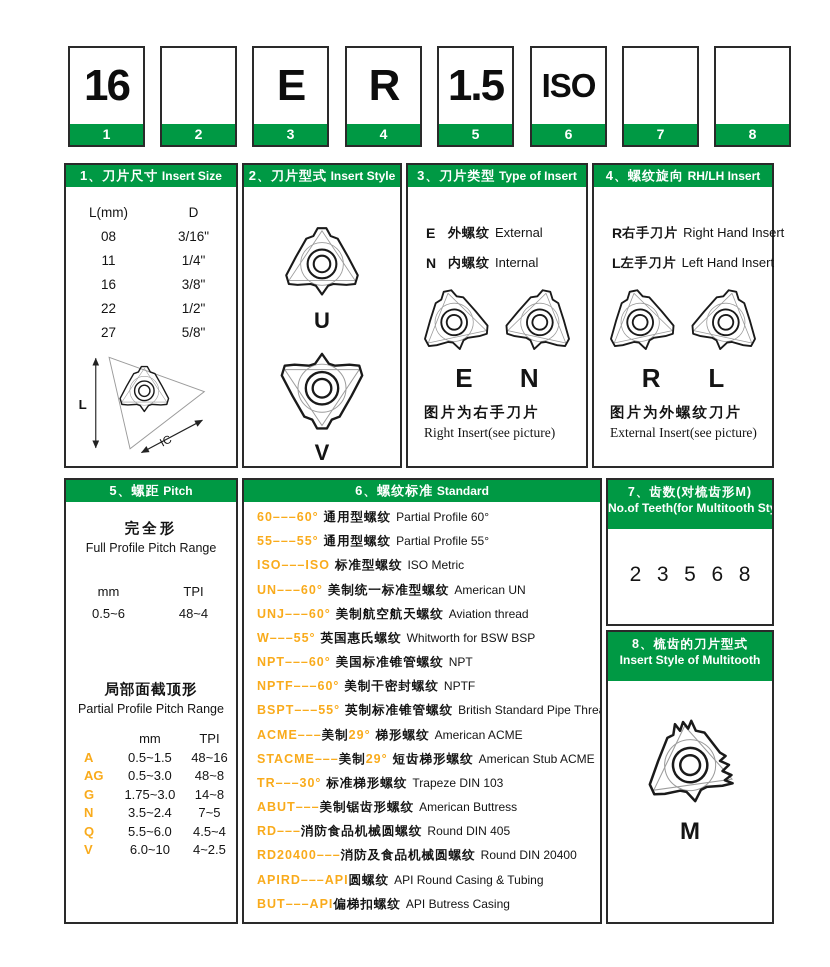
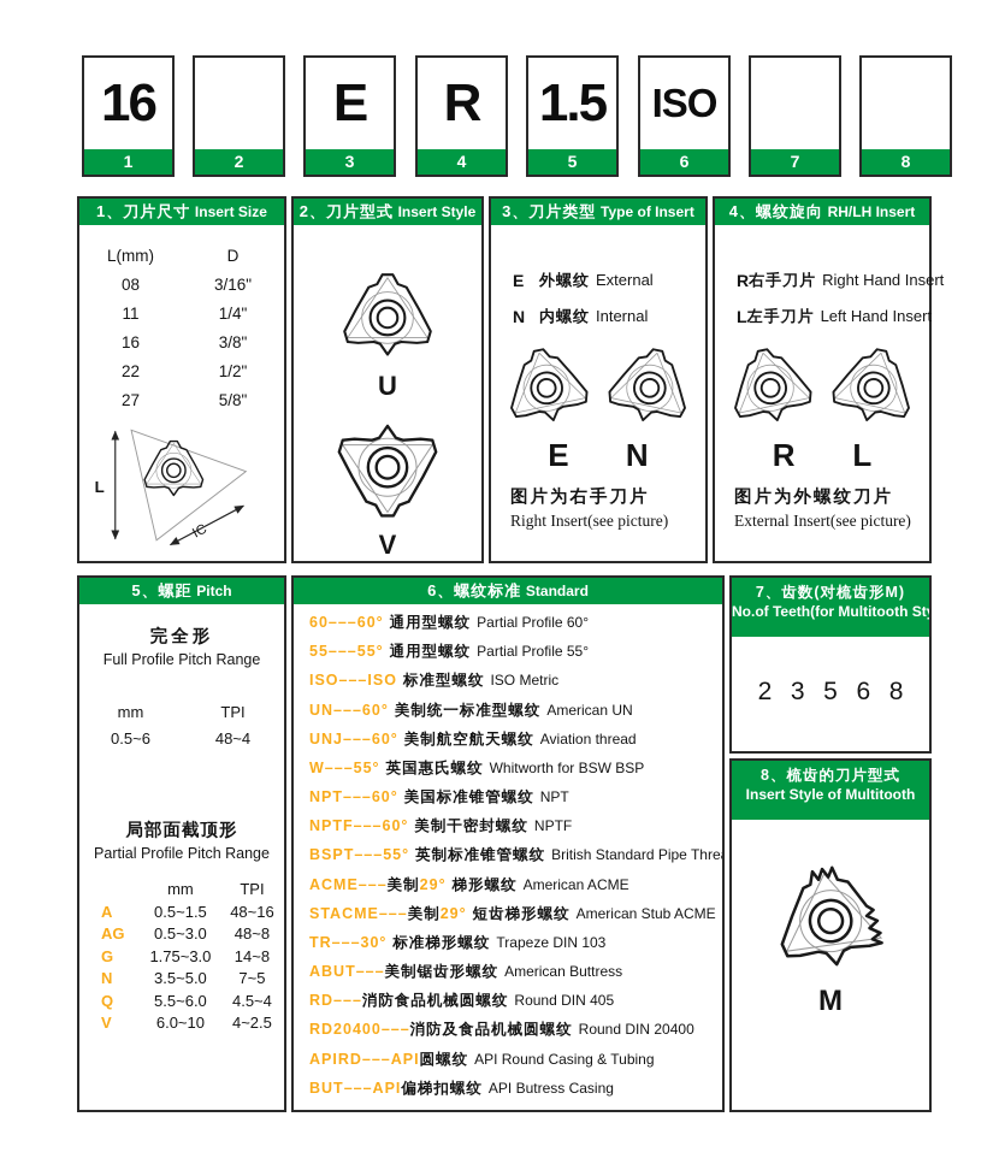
  16
  1
  2
  E
  3
  R
  4
  1.5
  5
  ISO
  6
  7
  8
  1、刀片尺寸 Insert Size
  L(mm)
  D
  08
  3/16"
  11
  1/4"
  16
  3/8"
  22
  1/2"
  27
  5/8"
  L
  2、刀片型式 Insert Style
  U
  V
  3、刀片类型 Type of Insert
  E
  外螺纹
  External
  N
  内螺纹
  Internal
  E
  N
  图片为右手刀片
  Right Insert(see picture)
  4、螺纹旋向 RH/LH Insert
  R
  右手刀片
  Right Hand Insert
  L
  左手刀片
  Left Hand Insert
  R
  L
  图片为外螺纹刀片
  External Insert(see picture)
  5、螺距 Pitch
  完全形
  Full Profile Pitch Range
  mm
  TPI
  0.5~6
  48~4
  局部面截顶形
  Partial Profile Pitch Range
  mm
  TPI
  A
  0.5~1.5
  48~16
  AG
  0.5~3.0
  48~8
  G
  1.75~3.0
  14~8
  N
- 3.5~2.4
+ 3.5~5.0
  7~5
  Q
  5.5~6.0
  4.5~4
  V
  6.0~10
  4~2.5
  6、螺纹标准 Standard
  60–––60° 通用型螺纹 Partial Profile 60°
  55–––55° 通用型螺纹 Partial Profile 55°
  ISO–––ISO 标准型螺纹 ISO Metric
  UN–––60° 美制统一标准型螺纹 American UN
  UNJ–––60° 美制航空航天螺纹 Aviation thread
  W–––55° 英国惠氏螺纹 Whitworth for BSW BSP
  NPT–––60° 美国标准锥管螺纹 NPT
  NPTF–––60° 美制干密封螺纹 NPTF
  BSPT–––55° 英制标准锥管螺纹 British Standard Pipe Thre
  ACME–––美制29° 梯形螺纹 American ACME
  STACME–––美制29° 短齿梯形螺纹 American Stub ACME
  TR–––30° 标准梯形螺纹 Trapeze DIN 103
  ABUT–––美制锯齿形螺纹 American Buttress
  RD–––消防食品机械圆螺纹 Round DIN 405
  RD20400–––消防及食品机械圆螺纹 Round DIN 20400
  APIRD–––API圆螺纹 API Round Casing & Tubing
  BUT–––API偏梯扣螺纹 API Butress Casing
  7、齿数(对梳齿形M)
  No.of Teeth(for Multitooth St
  2
  3
  5
  6
  8
  8、梳齿的刀片型式
  Insert Style of Multitooth
  M
